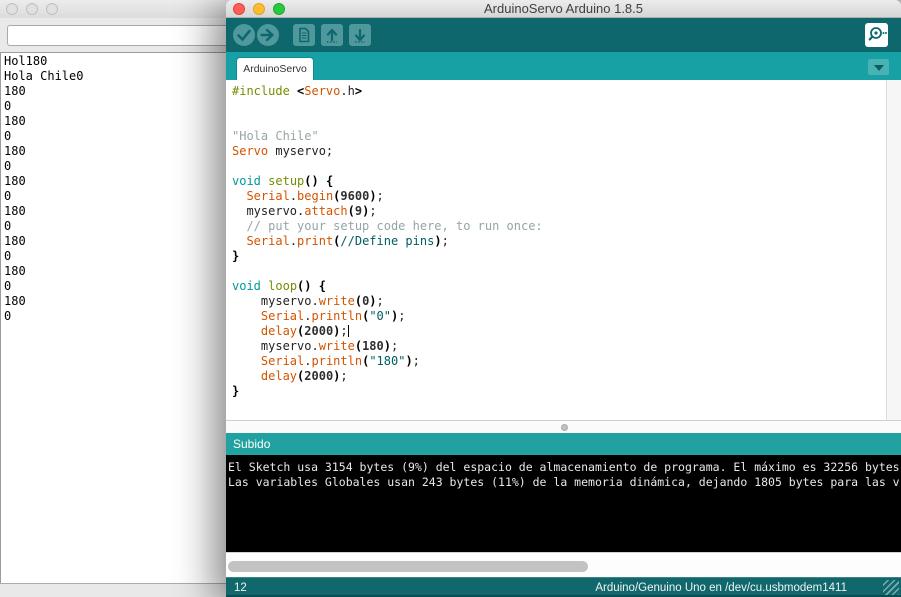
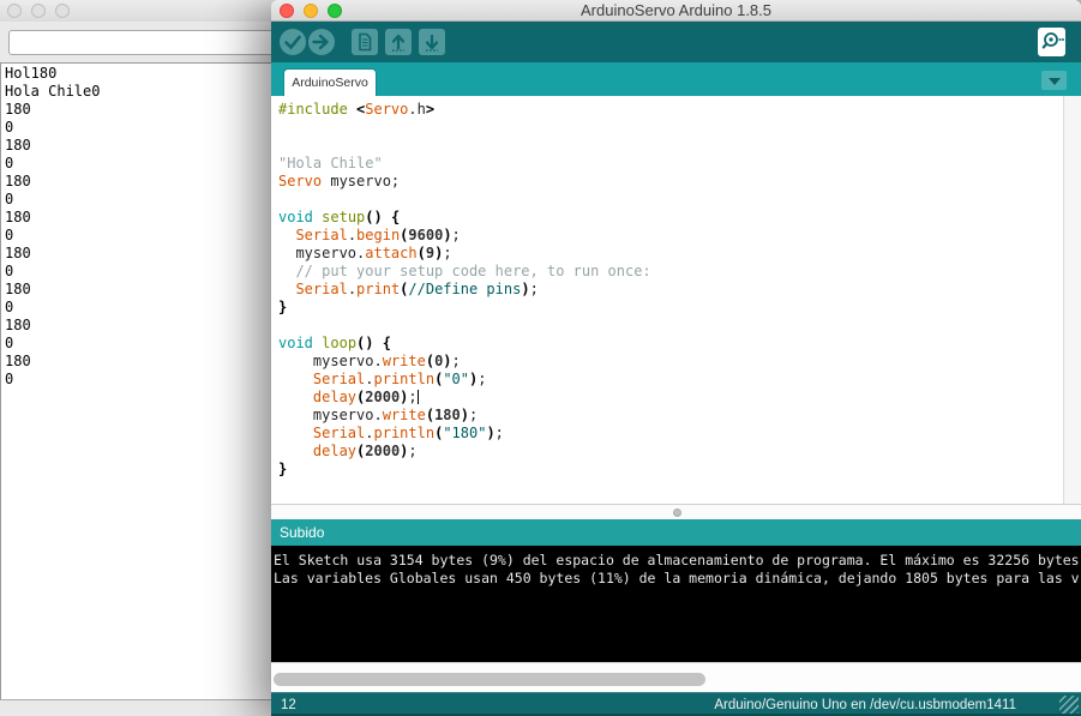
  Hol180
  Hola Chile0
  180
  0
  180
  0
  180
  0
  180
  0
  180
  0
  180
  0
  180
  0
  180
  0
  ArduinoServo Arduino 1.8.5
  ArduinoServo
  #include <Servo.h>
  "Hola Chile"
  Servo myservo;
  void setup() {
  Serial.begin(9600);
  myservo.attach(9);
  // put your setup code here, to run once:
  Serial.print(//Define pins);
  }
  void loop() {
  myservo.write(0);
  Serial.println("0");
  delay(2000);
  myservo.write(180);
  Serial.println("180");
  delay(2000);
  }
  Subido
  El Sketch usa 3154 bytes (9%) del espacio de almacenamiento de programa. El máximo es 32256 bytes
- Las variables Globales usan 243 bytes (11%) de la memoria dinámica, dejando 1805 bytes para las v
+ Las variables Globales usan 450 bytes (11%) de la memoria dinámica, dejando 1805 bytes para las v
  12
  Arduino/Genuino Uno en /dev/cu.usbmodem1411
